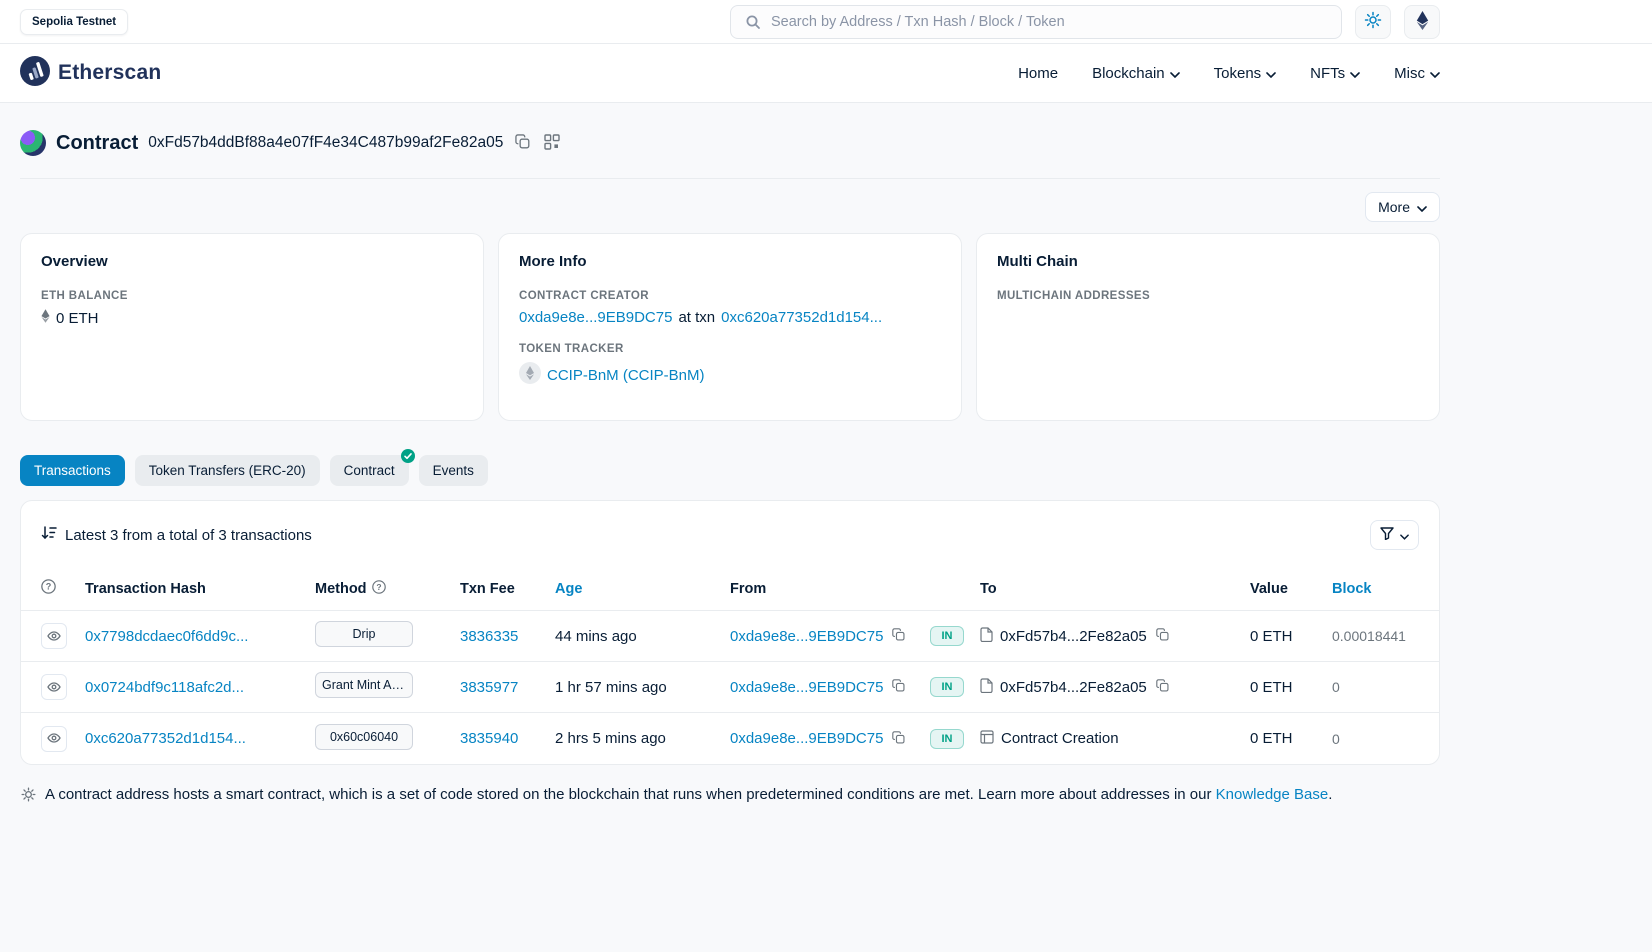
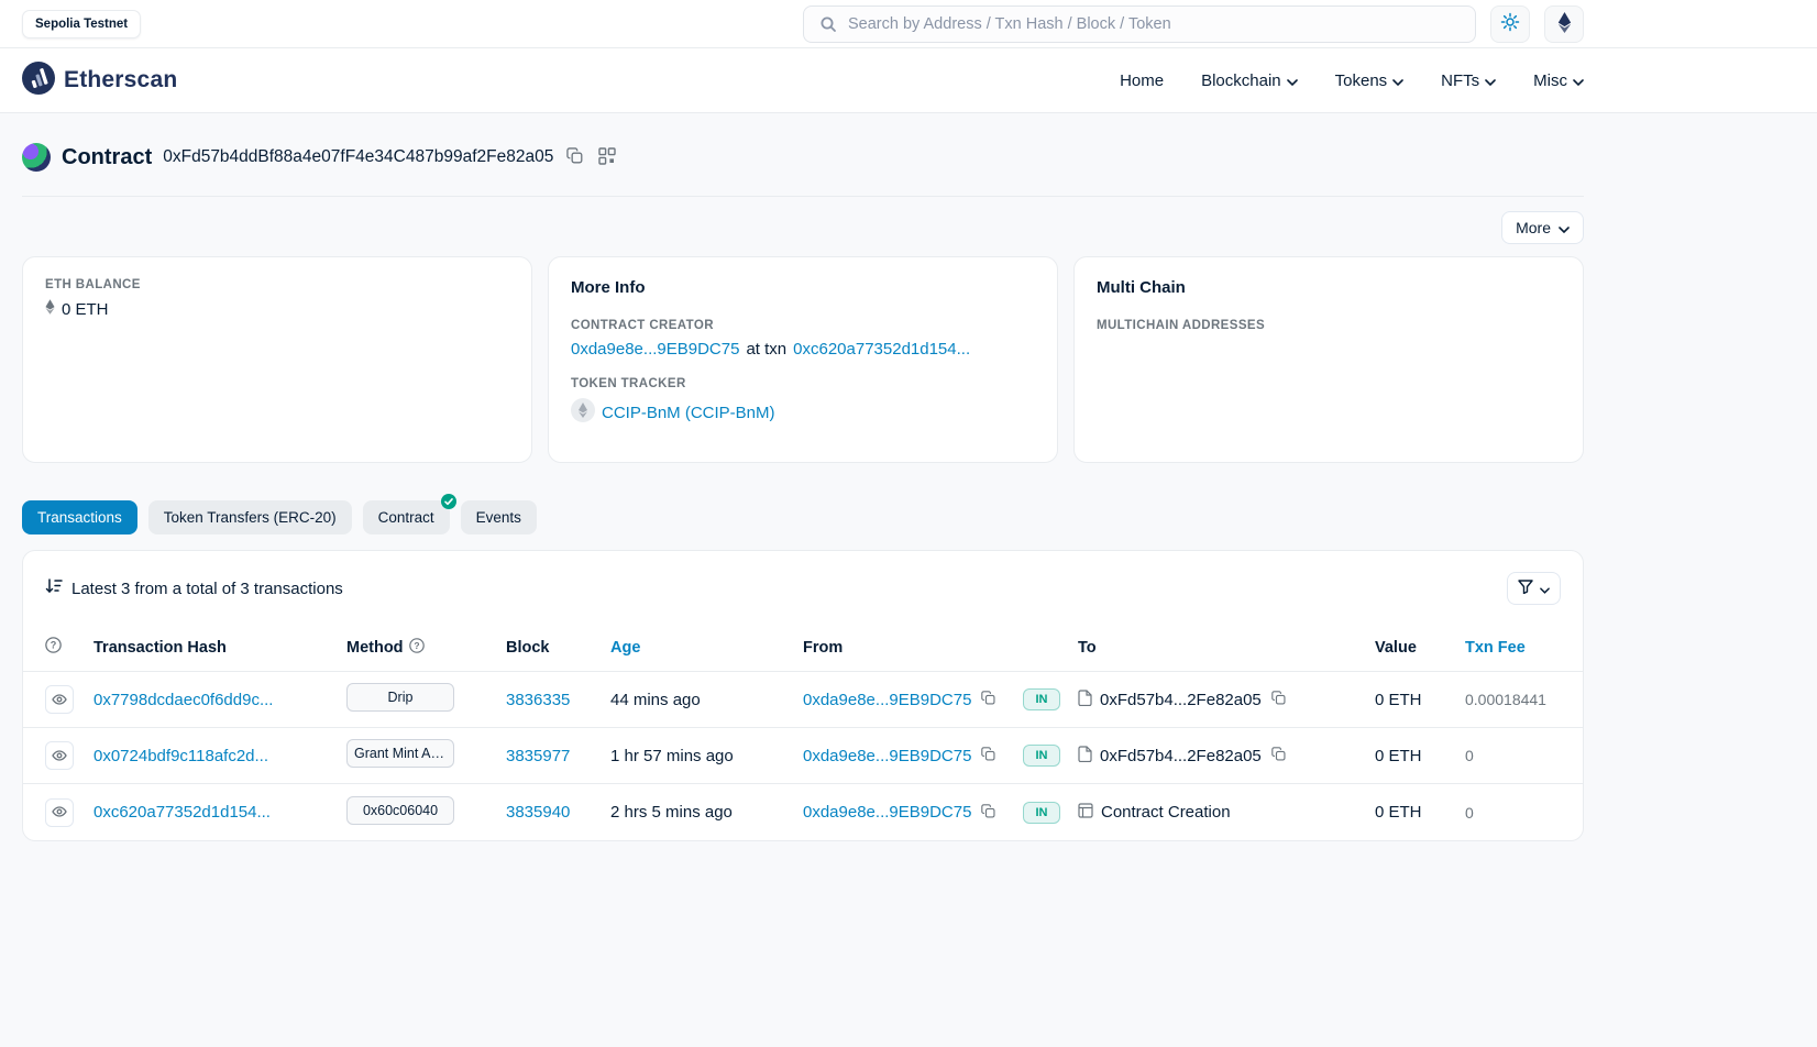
  Sepolia Testnet
  Search by Address / Txn Hash / Block / Token
  Etherscan
  Home
  Blockchain
  Tokens
  NFTs
  Misc
  Contract
  0xFd57b4ddBf88a4e07fF4e34C487b99af2Fe82a05
  More
- Overview
  ETH BALANCE
  0 ETH
  More Info
  CONTRACT CREATOR
  0xda9e8e...9EB9DC75
  at txn
  0xc620a77352d1d154...
  TOKEN TRACKER
  CCIP-BnM (CCIP-BnM)
  Multi Chain
  MULTICHAIN ADDRESSES
  Transactions
  Token Transfers (ERC-20)
  Contract
  Events
  Latest 3 from a total of 3 transactions
  ?
  Transaction Hash
  Method
  ?
- Txn Fee
+ Block
  Age
  From
  To
  Value
- Block
+ Txn Fee
  0x7798dcdaec0f6dd9c...
  Drip
  3836335
  44 mins ago
  0xda9e8e...9EB9DC75
  IN
  0xFd57b4...2Fe82a05
  0 ETH
  0.00018441
  0x0724bdf9c118afc2d...
  Grant Mint An...
  3835977
  1 hr 57 mins ago
  0xda9e8e...9EB9DC75
  IN
  0xFd57b4...2Fe82a05
  0 ETH
  0
  0xc620a77352d1d154...
  0x60c06040
  3835940
  2 hrs 5 mins ago
  0xda9e8e...9EB9DC75
  IN
  Contract Creation
  0 ETH
  0
- A contract address hosts a smart contract, which is a set of code stored on the blockchain that runs when predetermined conditions are met. Learn more about addresses in our Knowledge Base.
